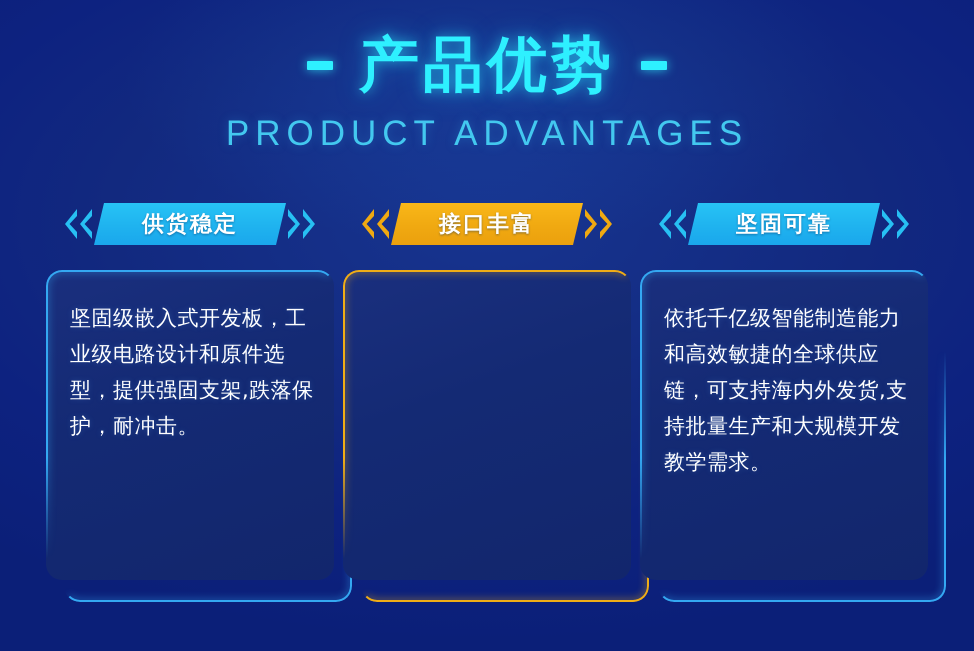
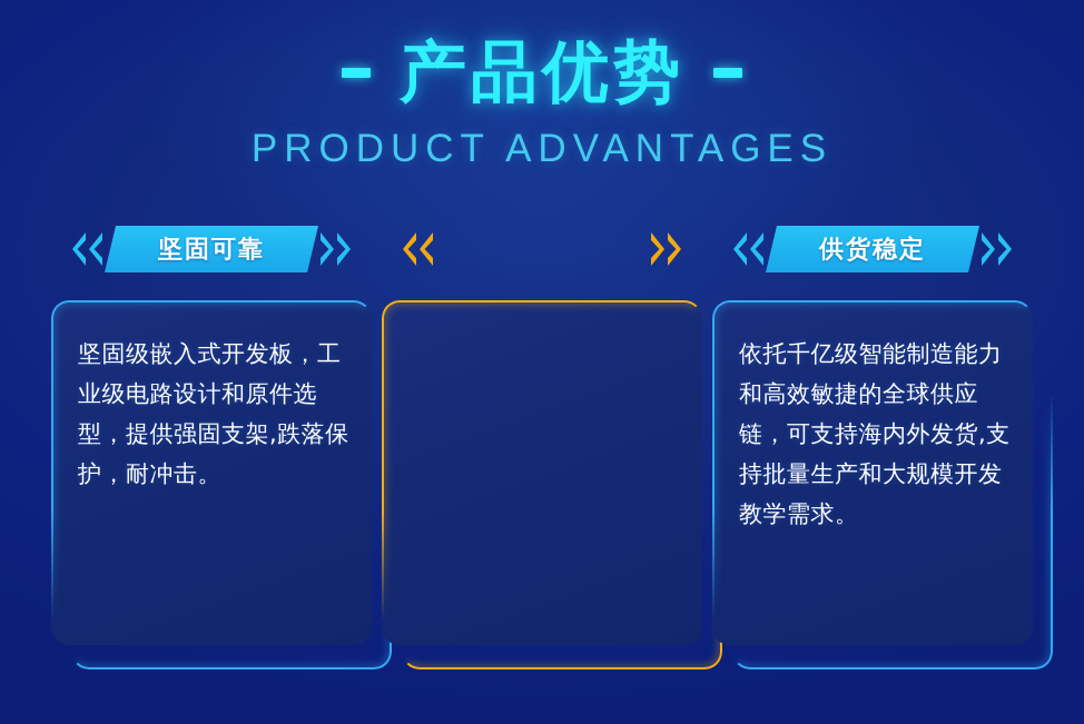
  产品优势
  PRODUCT ADVANTAGES
- 供货稳定
+ 坚固可靠
  坚固级嵌入式开发板，工业级电路设计和原件选型，提供强固支架,跌落保护，耐冲击。
- 接口丰富
- 坚固可靠
+ 供货稳定
  依托千亿级智能制造能力和高效敏捷的全球供应链，可支持海内外发货,支持批量生产和大规模开发教学需求。
